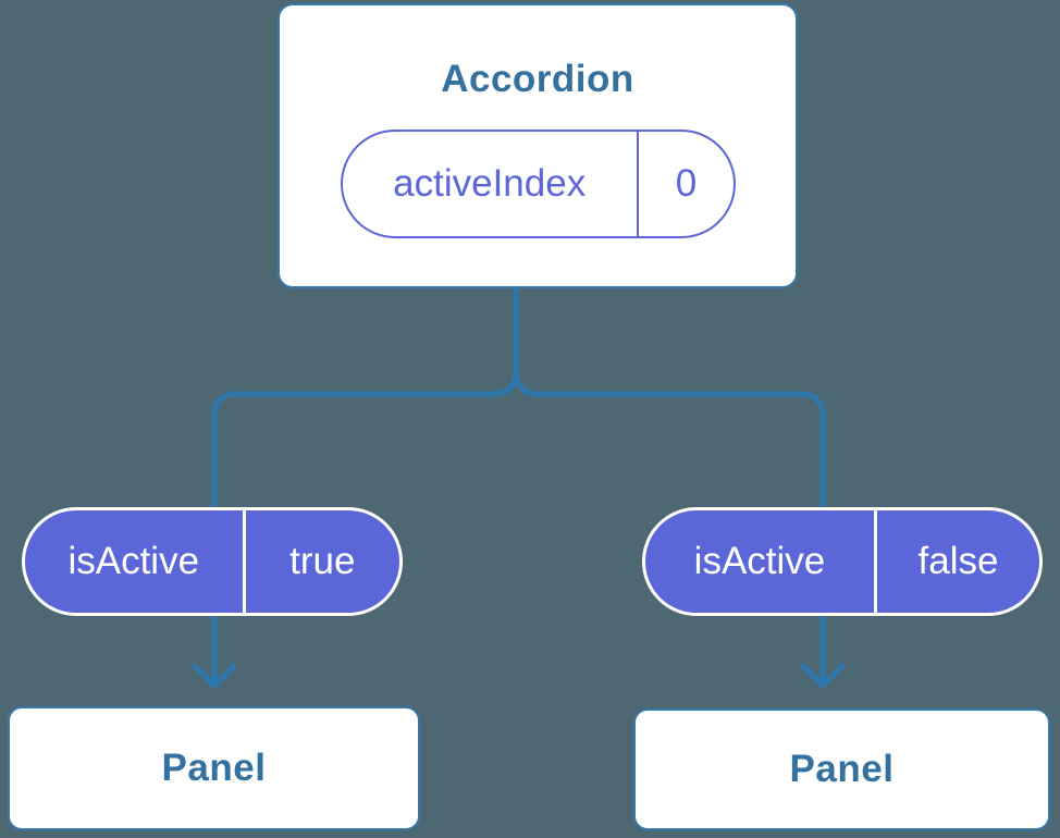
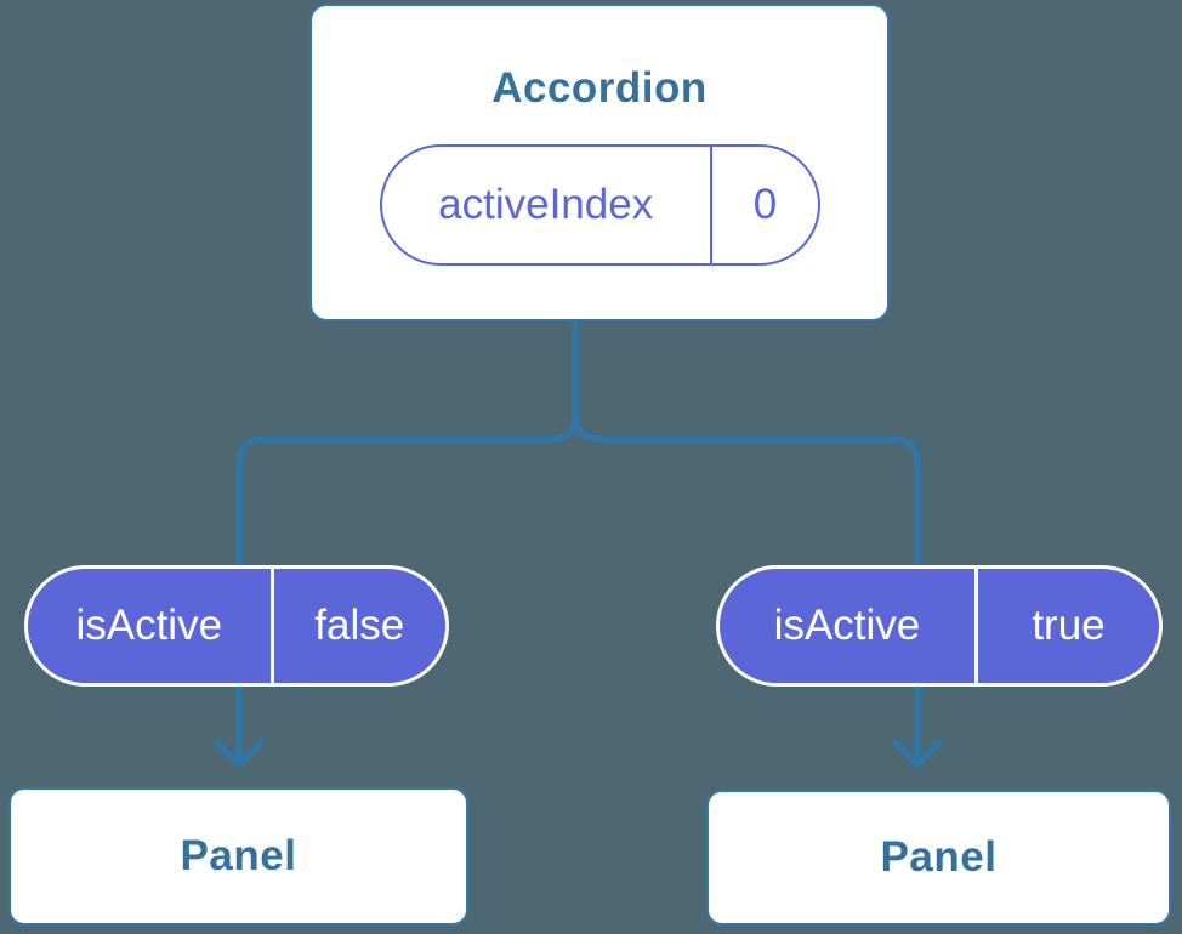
  Accordion
  activeIndex
  0
  isActive
- true
+ false
  isActive
- false
+ true
  Panel
  Panel
